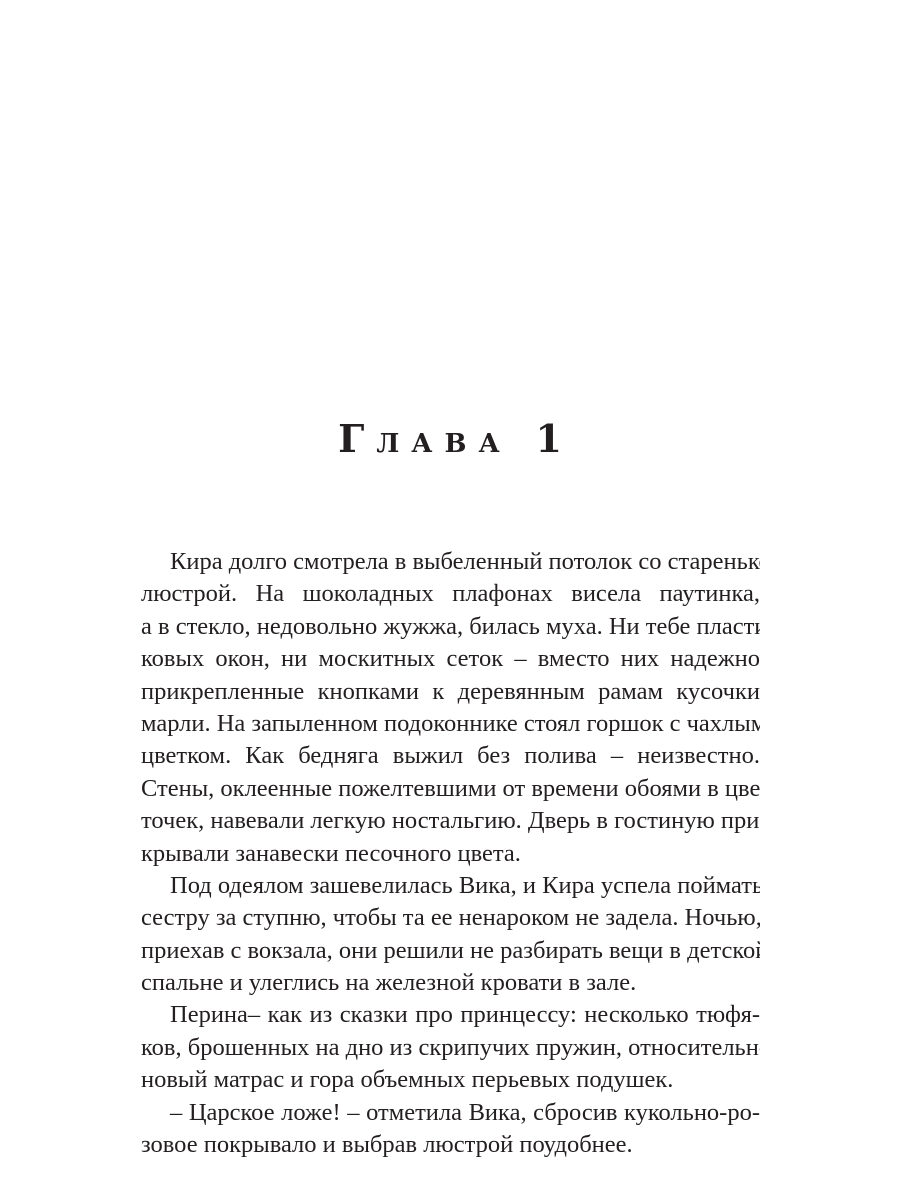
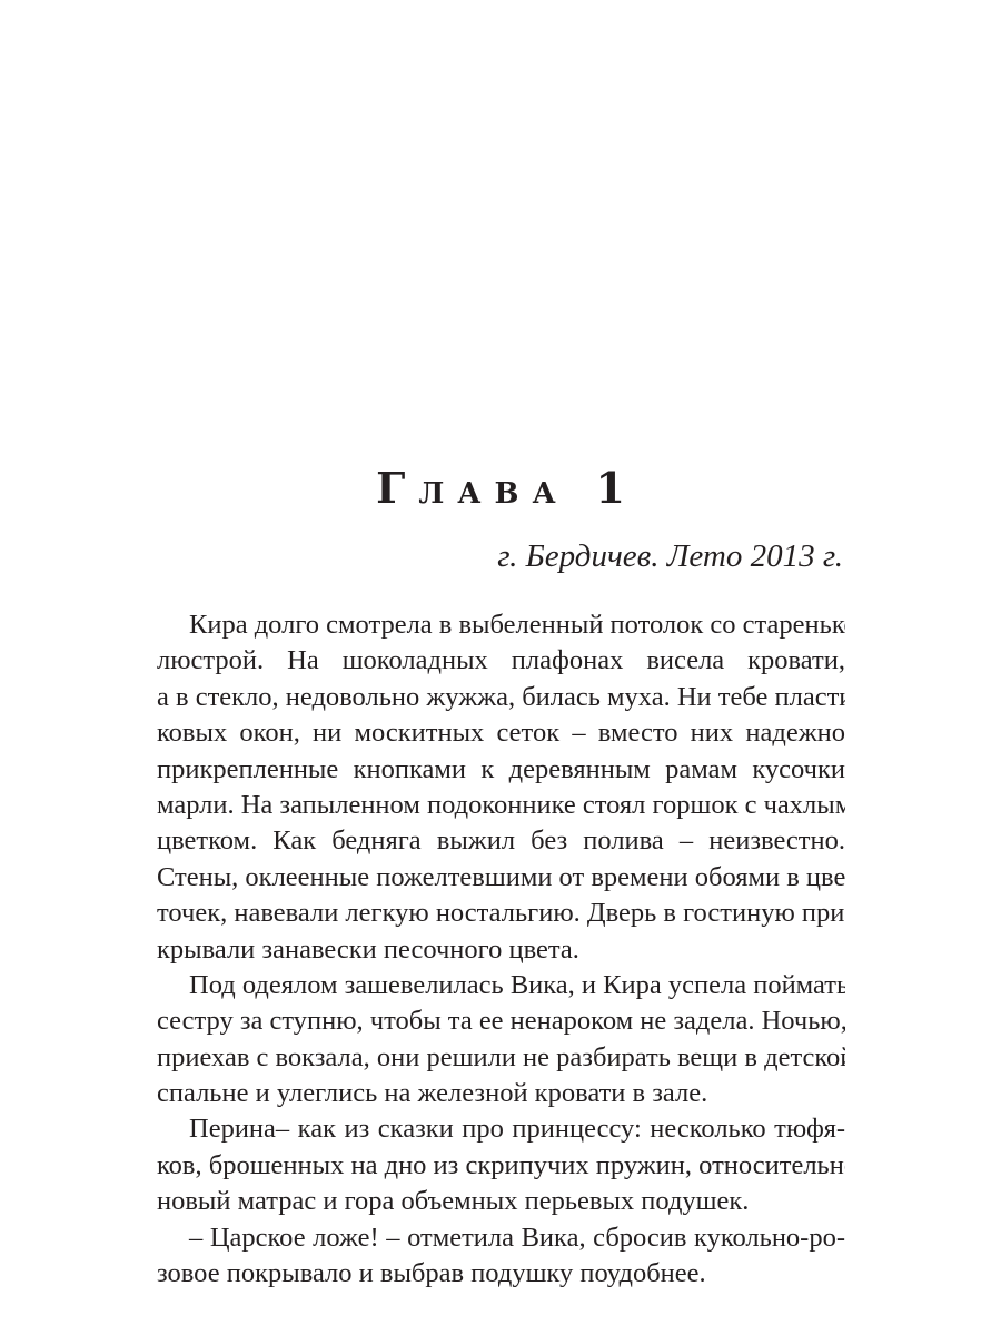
  ГЛАВА 1
+ г. Бердичев. Лето 2013 г.
  Кира долго смотрела в выбеленный потолок со стареньк
- люстрой. На шоколадных плафонах висела паутинка,
+ люстрой. На шоколадных плафонах висела кровати,
  а в стекло, недовольно жужжа, билась муха. Ни тебе пласт
  ковых окон, ни москитных сеток – вместо них надежно
  прикрепленные кнопками к деревянным рамам кусочки
  марли. На запыленном подоконнике стоял горшок с чахлым
  цветком. Как бедняга выжил без полива – неизвестно.
  Стены, оклеенные пожелтевшими от времени обоями в цве
  точек, навевали легкую ностальгию. Дверь в гостиную при
  крывали занавески песочного цвета.
  Под одеялом зашевелилась Вика, и Кира успела поймать
  сестру за ступню, чтобы та ее ненароком не задела. Ночью,
  приехав с вокзала, они решили не разбирать вещи в детско
  спальне и улеглись на железной кровати в зале.
  Перина– как из сказки про принцессу: несколько тюфя-
  ков, брошенных на дно из скрипучих пружин, относительн
  новый матрас и гора объемных перьевых подушек.
  – Царское ложе! – отметила Вика, сбросив кукольно-ро-
- зовое покрывало и выбрав люстрой поудобнее.
+ зовое покрывало и выбрав подушку поудобнее.
